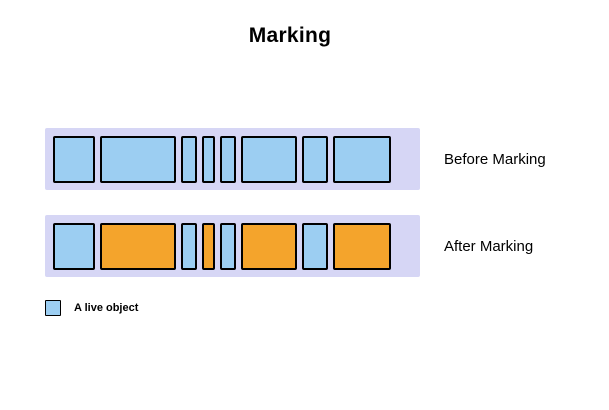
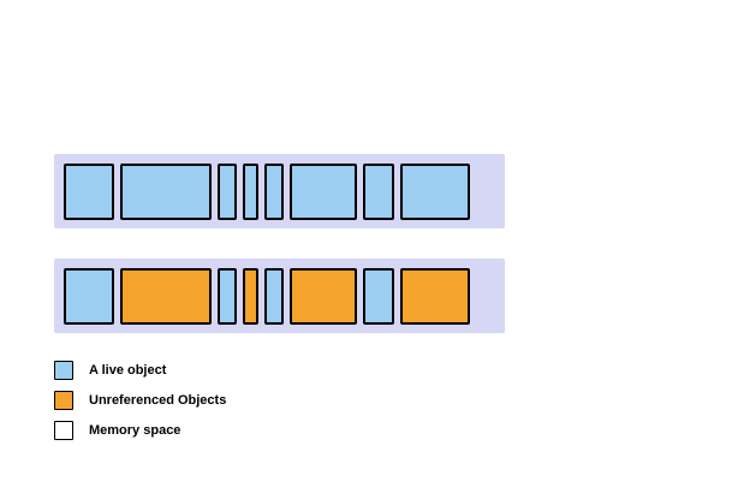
- Marking
- Before Marking
- After Marking
  A live object
+ Unreferenced Objects
+ Memory space
